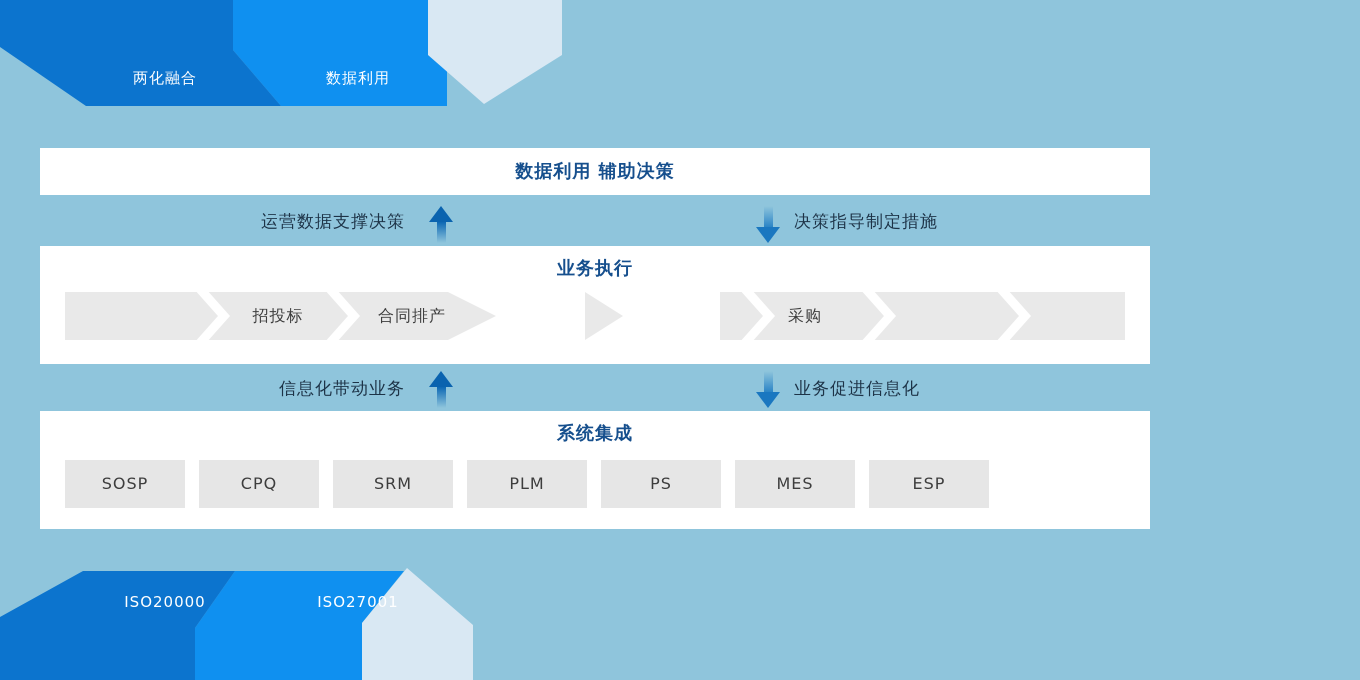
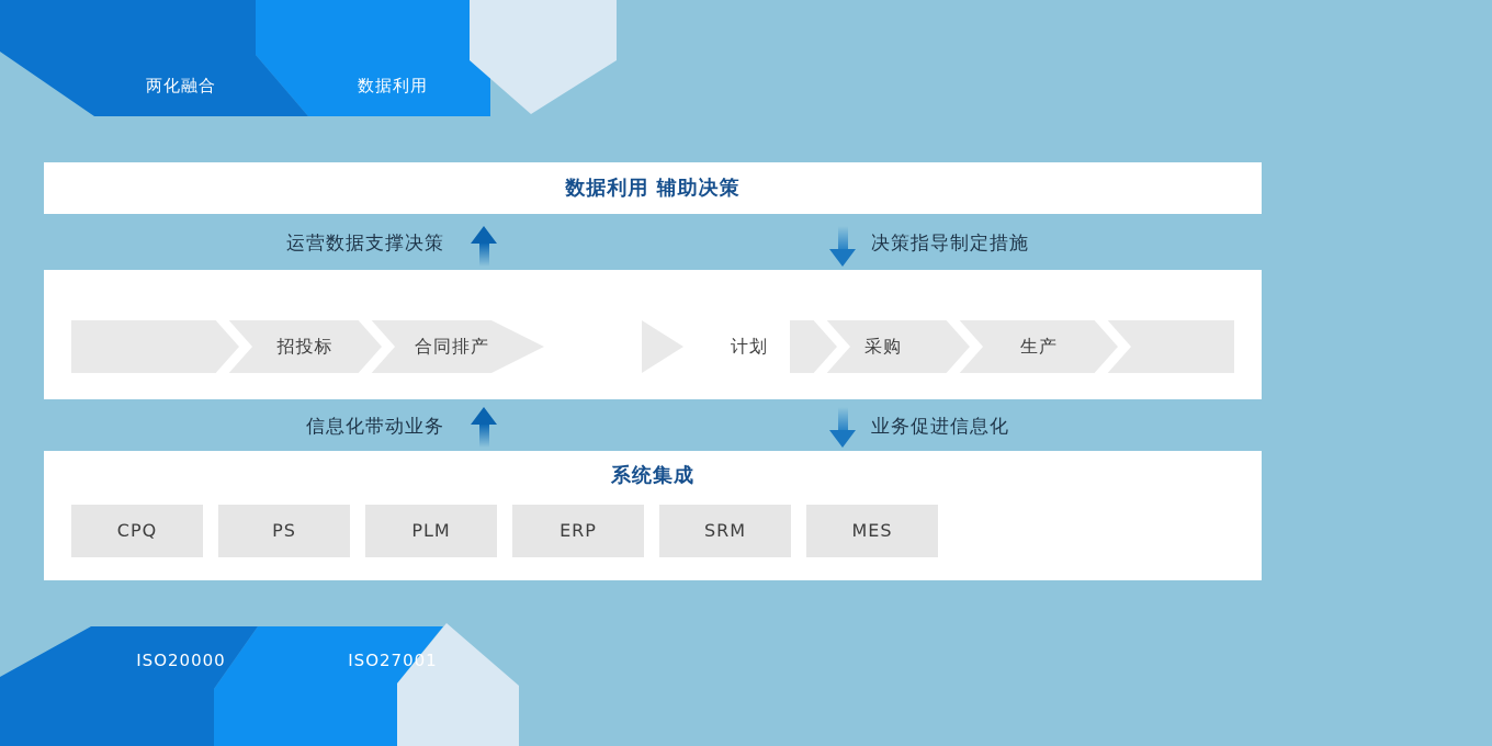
  两化融合
  数据利用
  数据利用 辅助决策
  运营数据支撑决策
  决策指导制定措施
- 业务执行
  招投标
  合同排产
+ 计划
  采购
+ 生产
  信息化带动业务
  业务促进信息化
  系统集成
- SOSP
  CPQ
- SRM
+ PS
  PLM
+ ERP
- PS
+ SRM
  MES
- ESP
  ISO20000
  ISO27001
